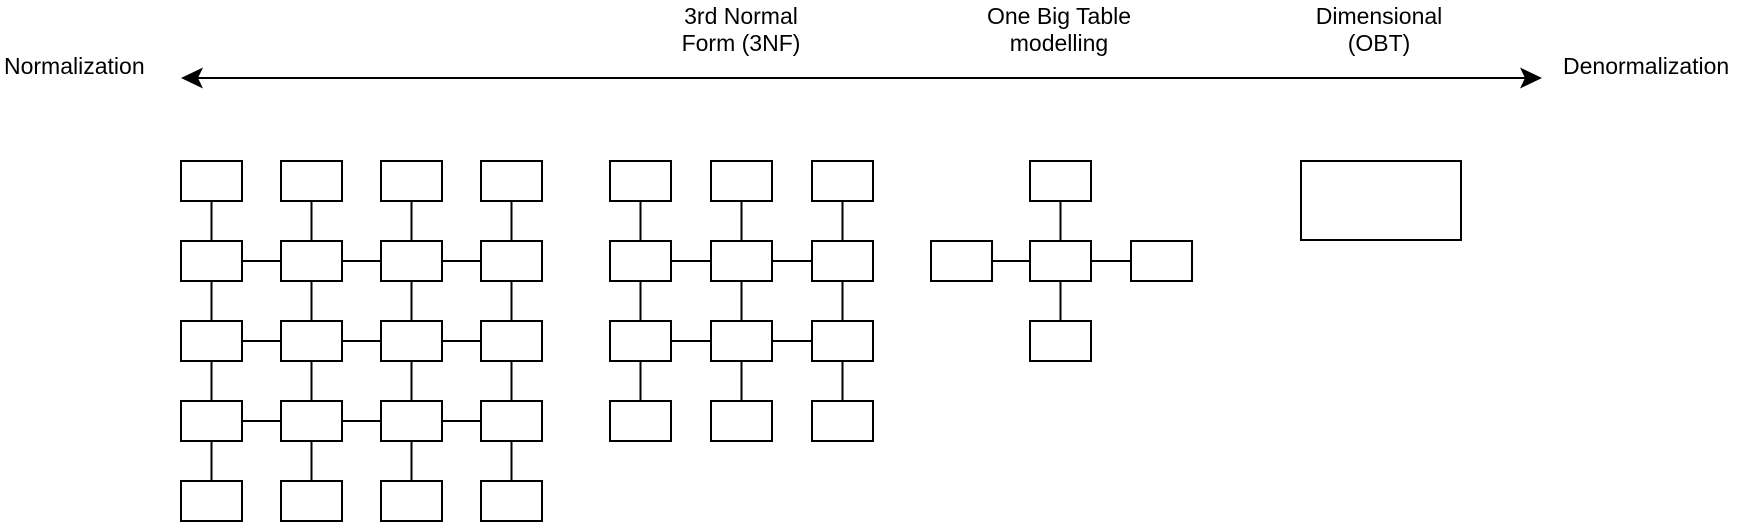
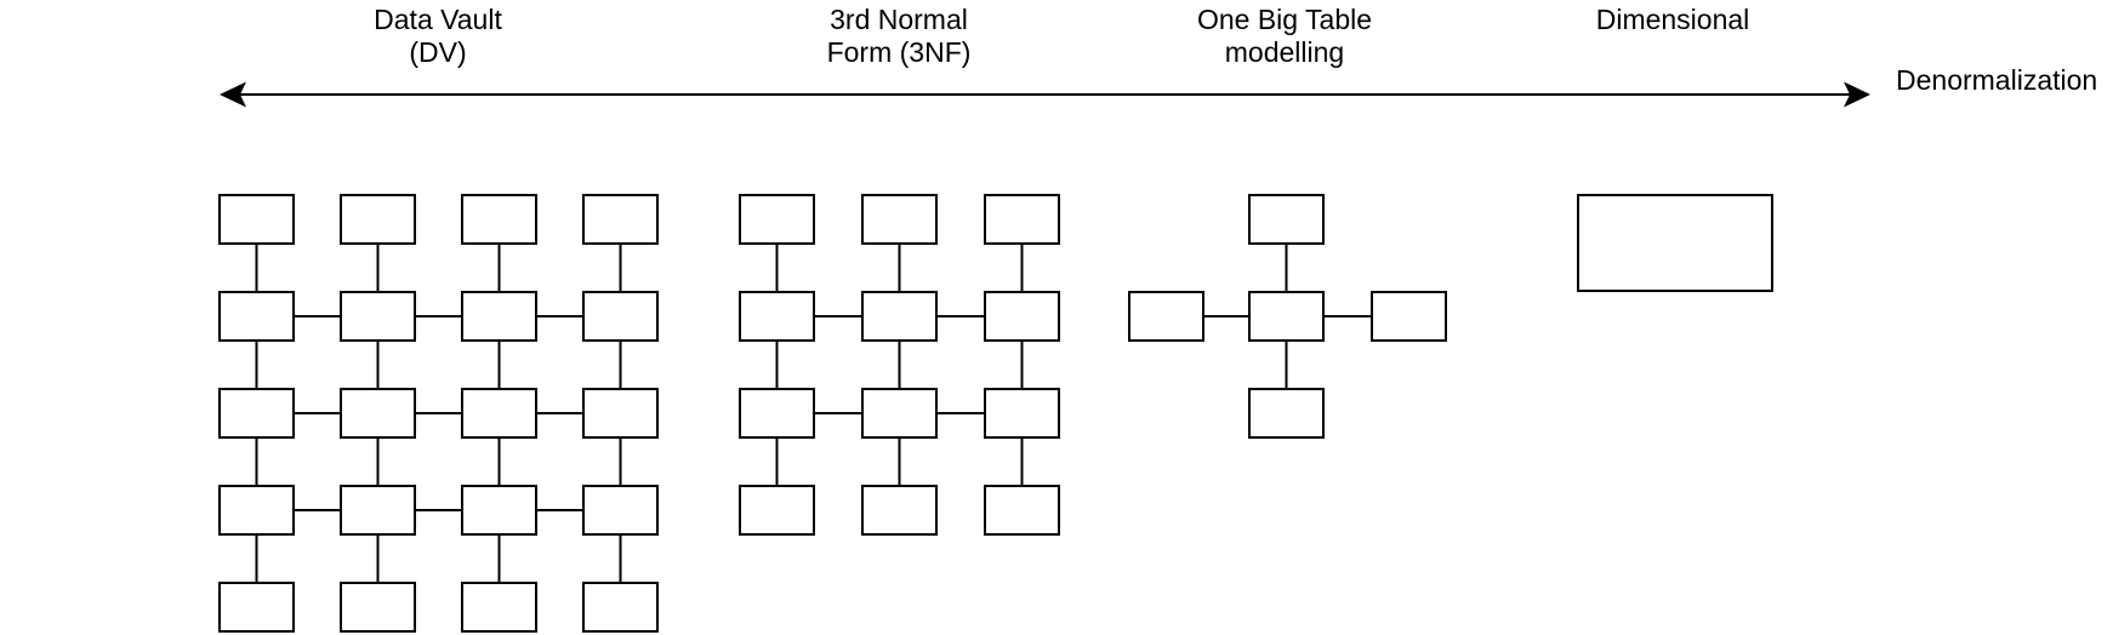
+ Data Vault
+ (DV)
  3rd Normal
  Form (3NF)
  One Big Table
  modelling
  Dimensional
- (OBT)
- Normalization
  Denormalization
